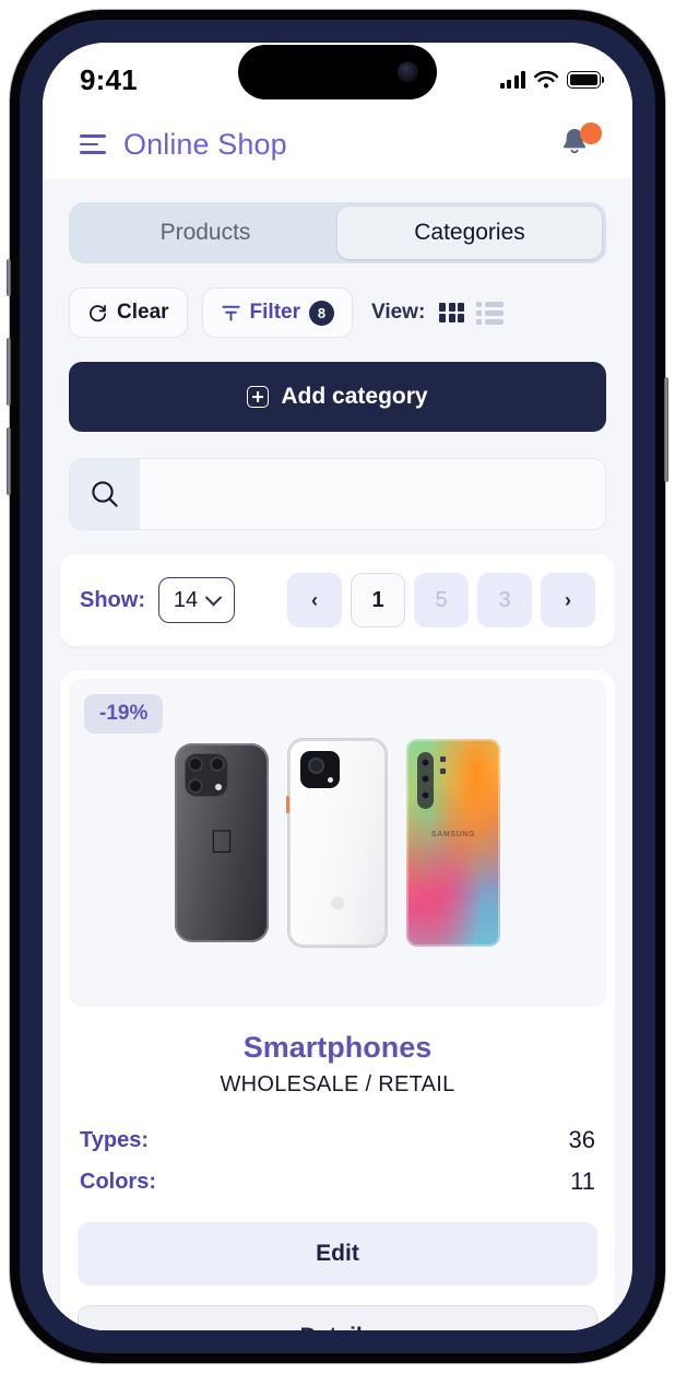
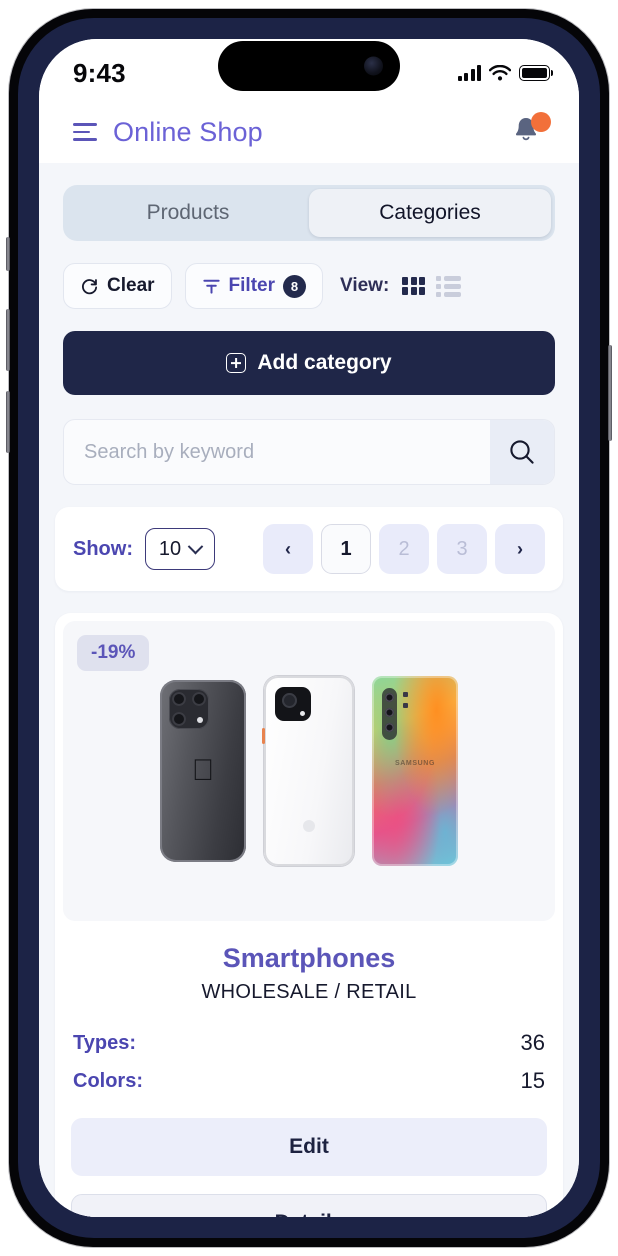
- 9:41
+ 9:43
  Online Shop
  Products
  Categories
  Clear
  Filter
  8
  View:
  Add category
+ Search by keyword
  Show:
- 14
+ 10
  ‹
  1
- 5
+ 2
  3
  ›
  -19%
  
  Smartphones
  WHOLESALE / RETAIL
  Types:
  36
  Colors:
- 11
+ 15
  Edit
